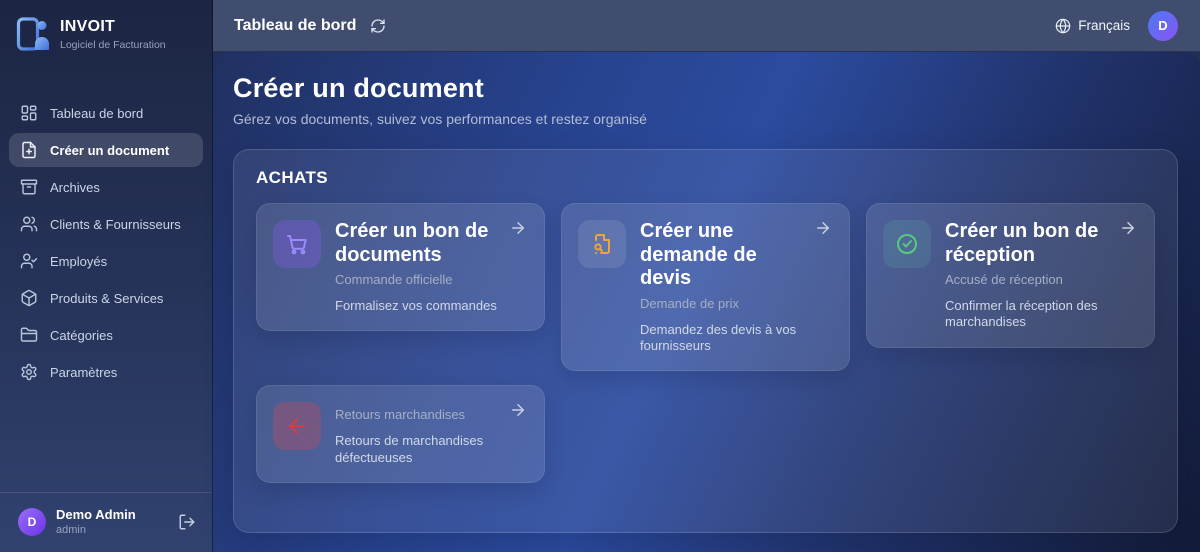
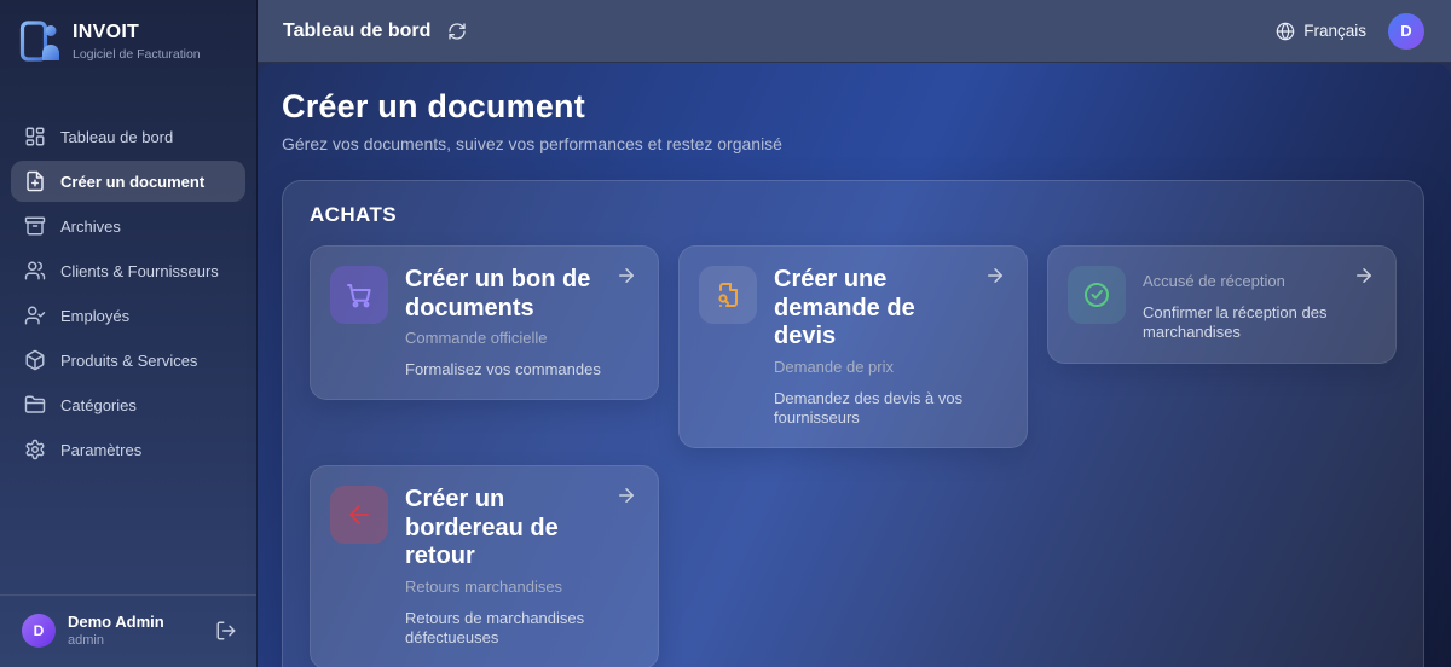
  INVOIT
  Logiciel de Facturation
  Tableau de bord
  Créer un document
  Archives
  Clients & Fournisseurs
  Employés
  Produits & Services
  Catégories
  Paramètres
  D
  Demo Admin
  admin
  Tableau de bord
  Français
  D
  Créer un document
  Gérez vos documents, suivez vos performances et restez organisé
  ACHATS
  Créer un bon de documents
  Commande officielle
  Formalisez vos commandes
  Créer une demande de devis
  Demande de prix
  Demandez des devis à vos fournisseurs
- Créer un bon de réception
  Accusé de réception
  Confirmer la réception des marchandises
+ Créer un bordereau de retour
  Retours marchandises
  Retours de marchandises défectueuses
